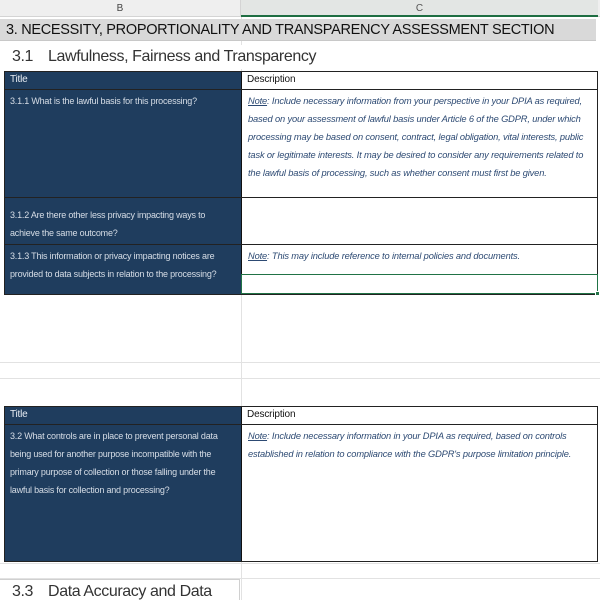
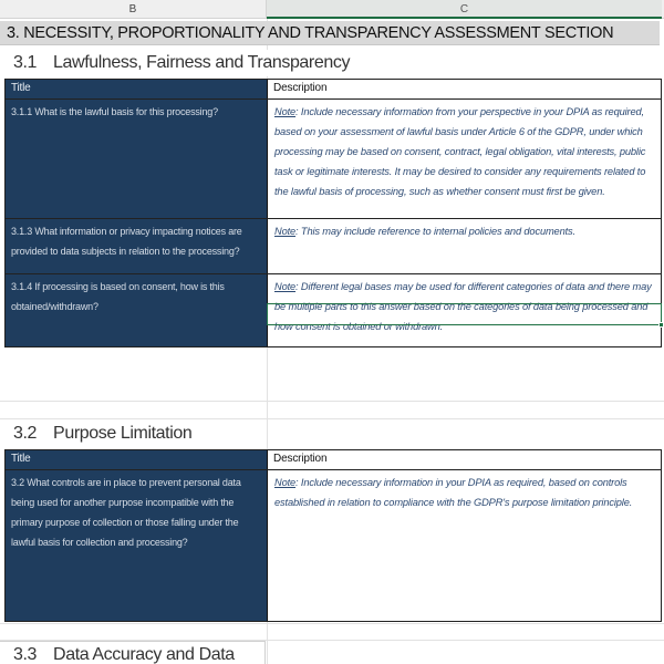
  B
  C
  3. NECESSITY, PROPORTIONALITY AND TRANSPARENCY ASSESSMENT SECTION
  3.1 Lawfulness, Fairness and Transparency
  Title
  Description
  3.1.1 What is the lawful basis for this processing?
  Note: Include necessary information from your perspective in your DPIA as required, based on your assessment of lawful basis under Article 6 of the GDPR, under which processing may be based on consent, contract, legal obligation, vital interests, public task or legitimate interests. It may be desired to consider any requirements related to the lawful basis of processing, such as whether consent must first be given.
- 3.1.2 Are there other less privacy impacting ways to achieve the same outcome?
- 3.1.3 This information or privacy impacting notices are provided to data subjects in relation to the processing?
+ 3.1.3 What information or privacy impacting notices are provided to data subjects in relation to the processing?
  Note: This may include reference to internal policies and documents.
+ 3.1.4 If processing is based on consent, how is this obtained/withdrawn?
+ Note: Different legal bases may be used for different categories of data and there may be multiple parts to this answer based on the categories of data being processed and how consent is obtained or withdrawn.
+ 3.2 Purpose Limitation
  Title
  Description
  3.2 What controls are in place to prevent personal data being used for another purpose incompatible with the primary purpose of collection or those falling under the lawful basis for collection and processing?
  Note: Include necessary information in your DPIA as required, based on controls established in relation to compliance with the GDPR's purpose limitation principle.
